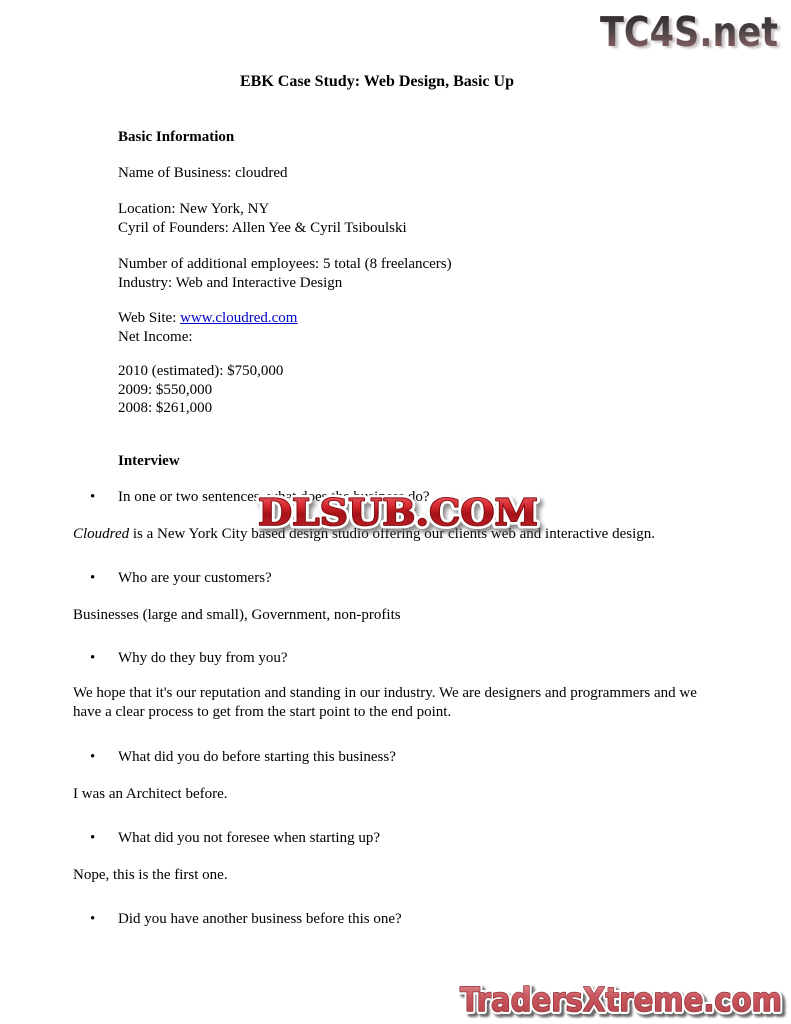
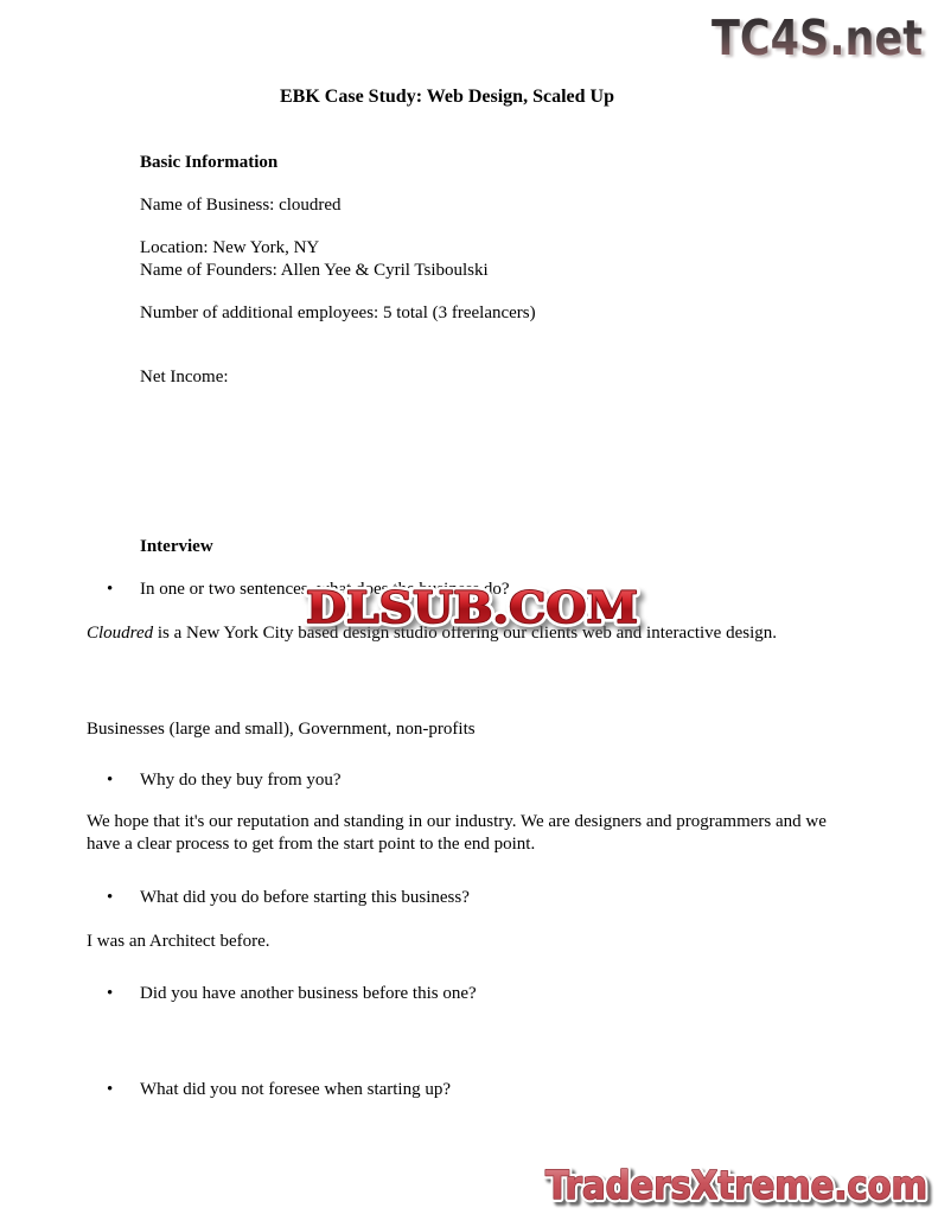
  TC4S.net
- EBK Case Study: Web Design, Basic Up
+ EBK Case Study: Web Design, Scaled Up
  Basic Information
  Name of Business: cloudred
  Location: New York, NY
- Cyril of Founders: Allen Yee & Cyril Tsiboulski
+ Name of Founders: Allen Yee & Cyril Tsiboulski
- Number of additional employees: 5 total (8 freelancers)
+ Number of additional employees: 5 total (3 freelancers)
- Industry: Web and Interactive Design
- Web Site: www.cloudred.com
  Net Income:
- 2010 (estimated): $750,000
- 2009: $550,000
- 2008: $261,000
  Interview
  • In one or two sentences, what does the business do?
  Cloudred is a New York City based design studio offering our clients web and interactive design.
- • Who are your customers?
  Businesses (large and small), Government, non-profits
  • Why do they buy from you?
  We hope that it's our reputation and standing in our industry. We are designers and programmers and we have a clear process to get from the start point to the end point.
  • What did you do before starting this business?
  I was an Architect before.
- • What did you not foresee when starting up?
+ • Did you have another business before this one?
- Nope, this is the first one.
- • Did you have another business before this one?
+ • What did you not foresee when starting up?
  DLSUB.COM
  TradersXtreme.com
